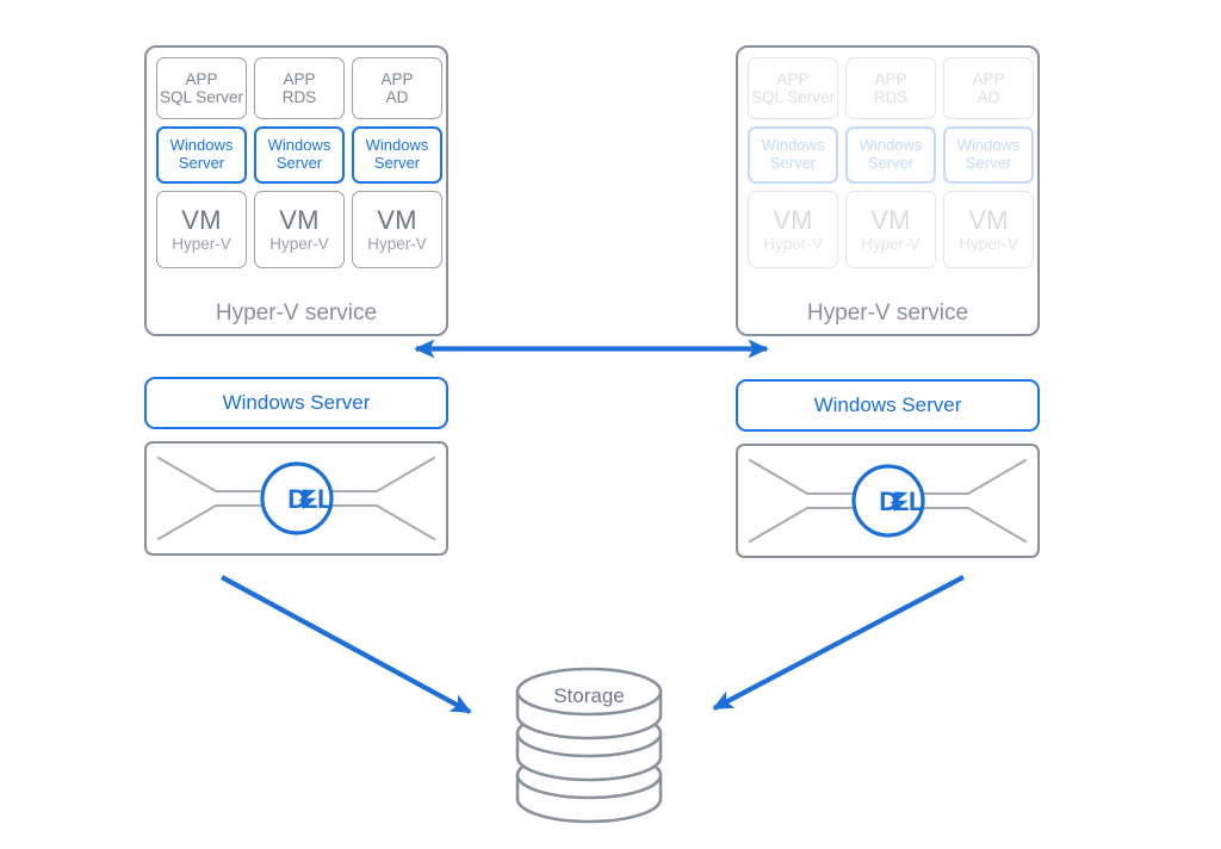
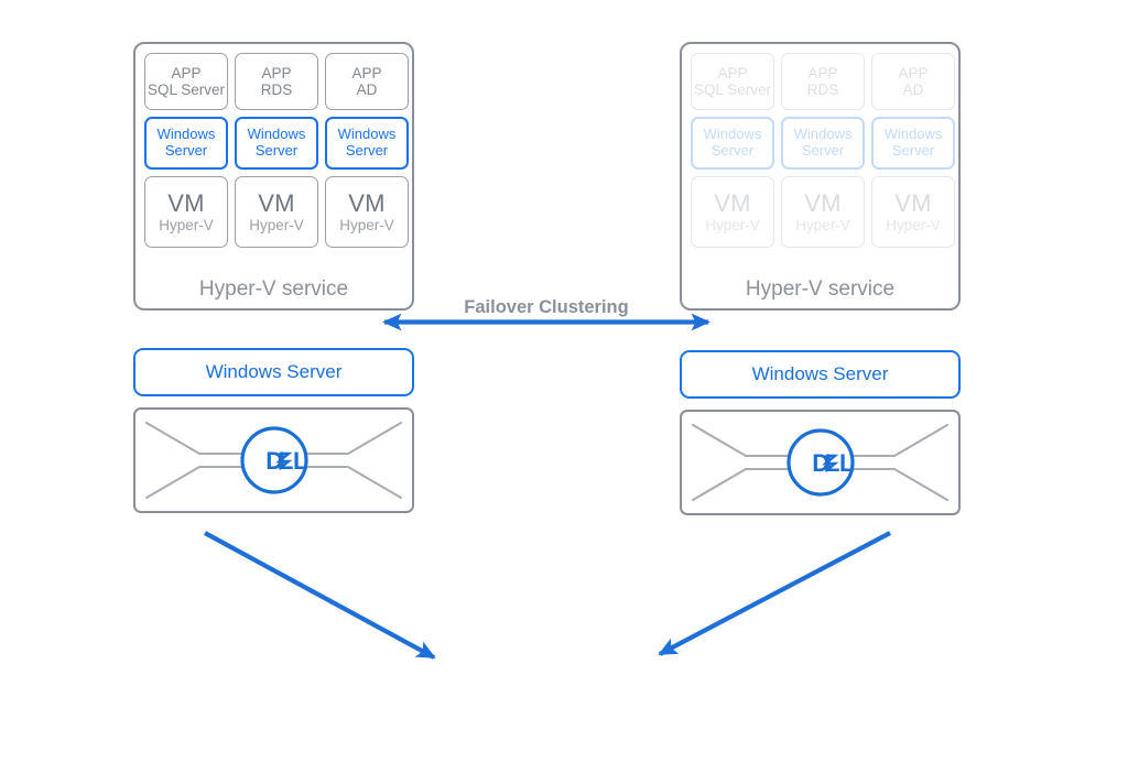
  APP
  SQL Server
  APP
  RDS
  APP
  AD
  Windows
  Server
  Windows
  Server
  Windows
  Server
  VM
  Hyper-V
  VM
  Hyper-V
  VM
  Hyper-V
  Hyper-V service
  APP
  SQL Server
  APP
  RDS
  APP
  AD
  Windows
  Server
  Windows
  Server
  Windows
  Server
  VM
  Hyper-V
  VM
  Hyper-V
  VM
  Hyper-V
  Hyper-V service
+ Failover Clustering
  Windows Server
  Windows Server
  D
  D
- Storage
